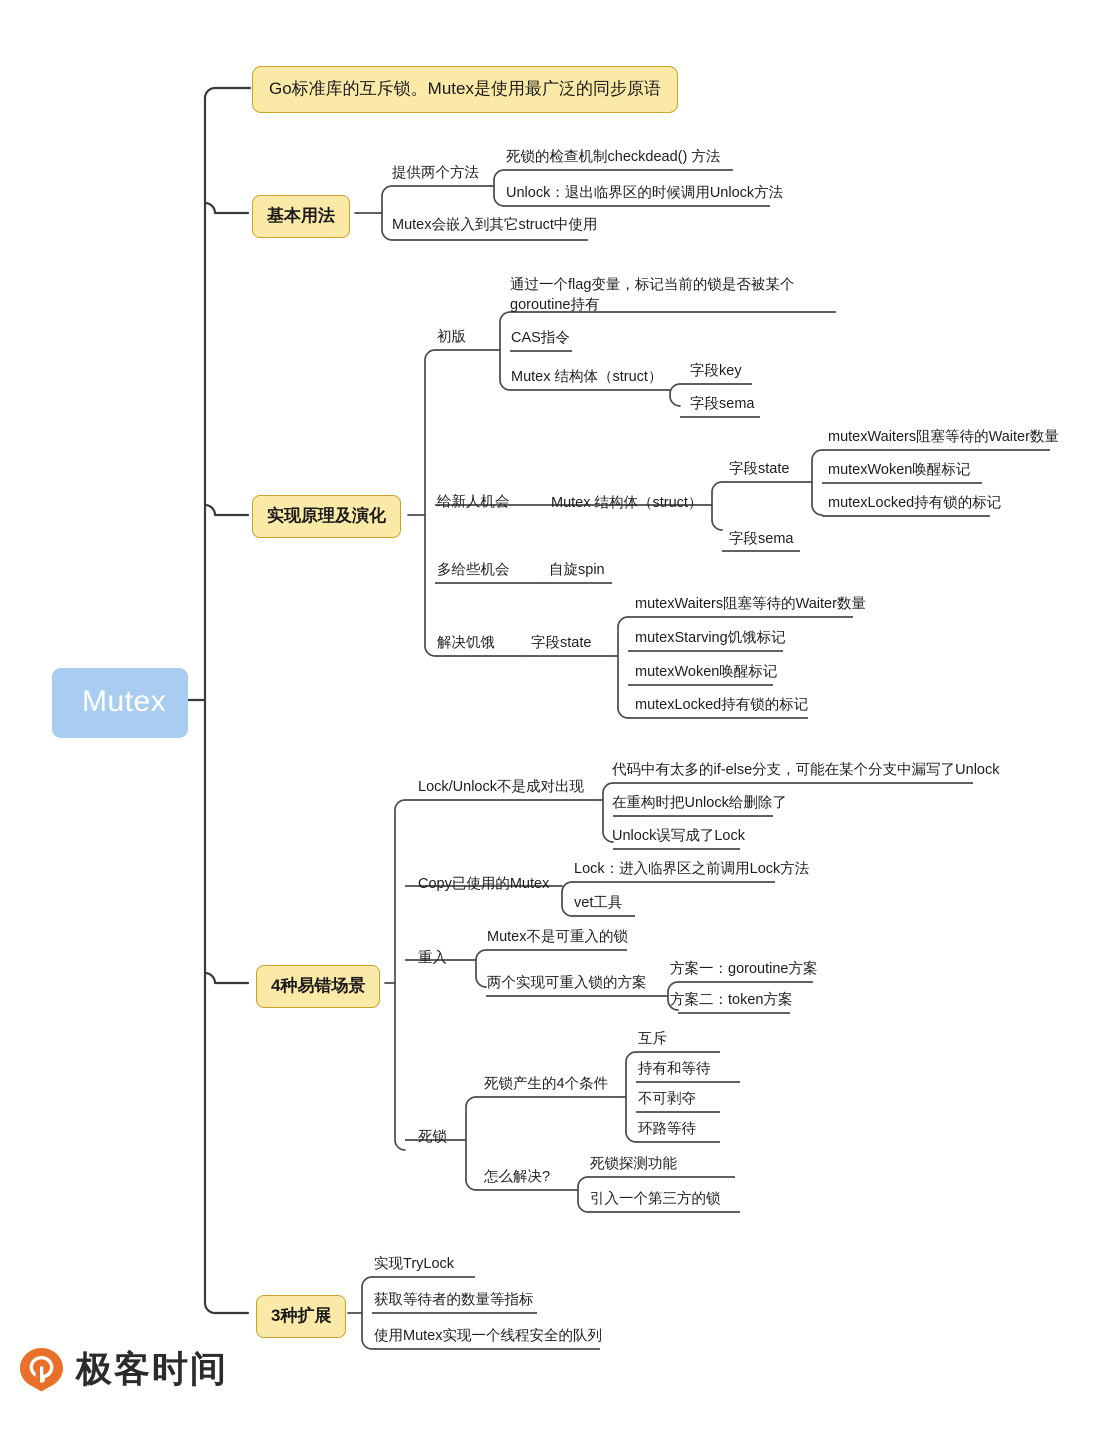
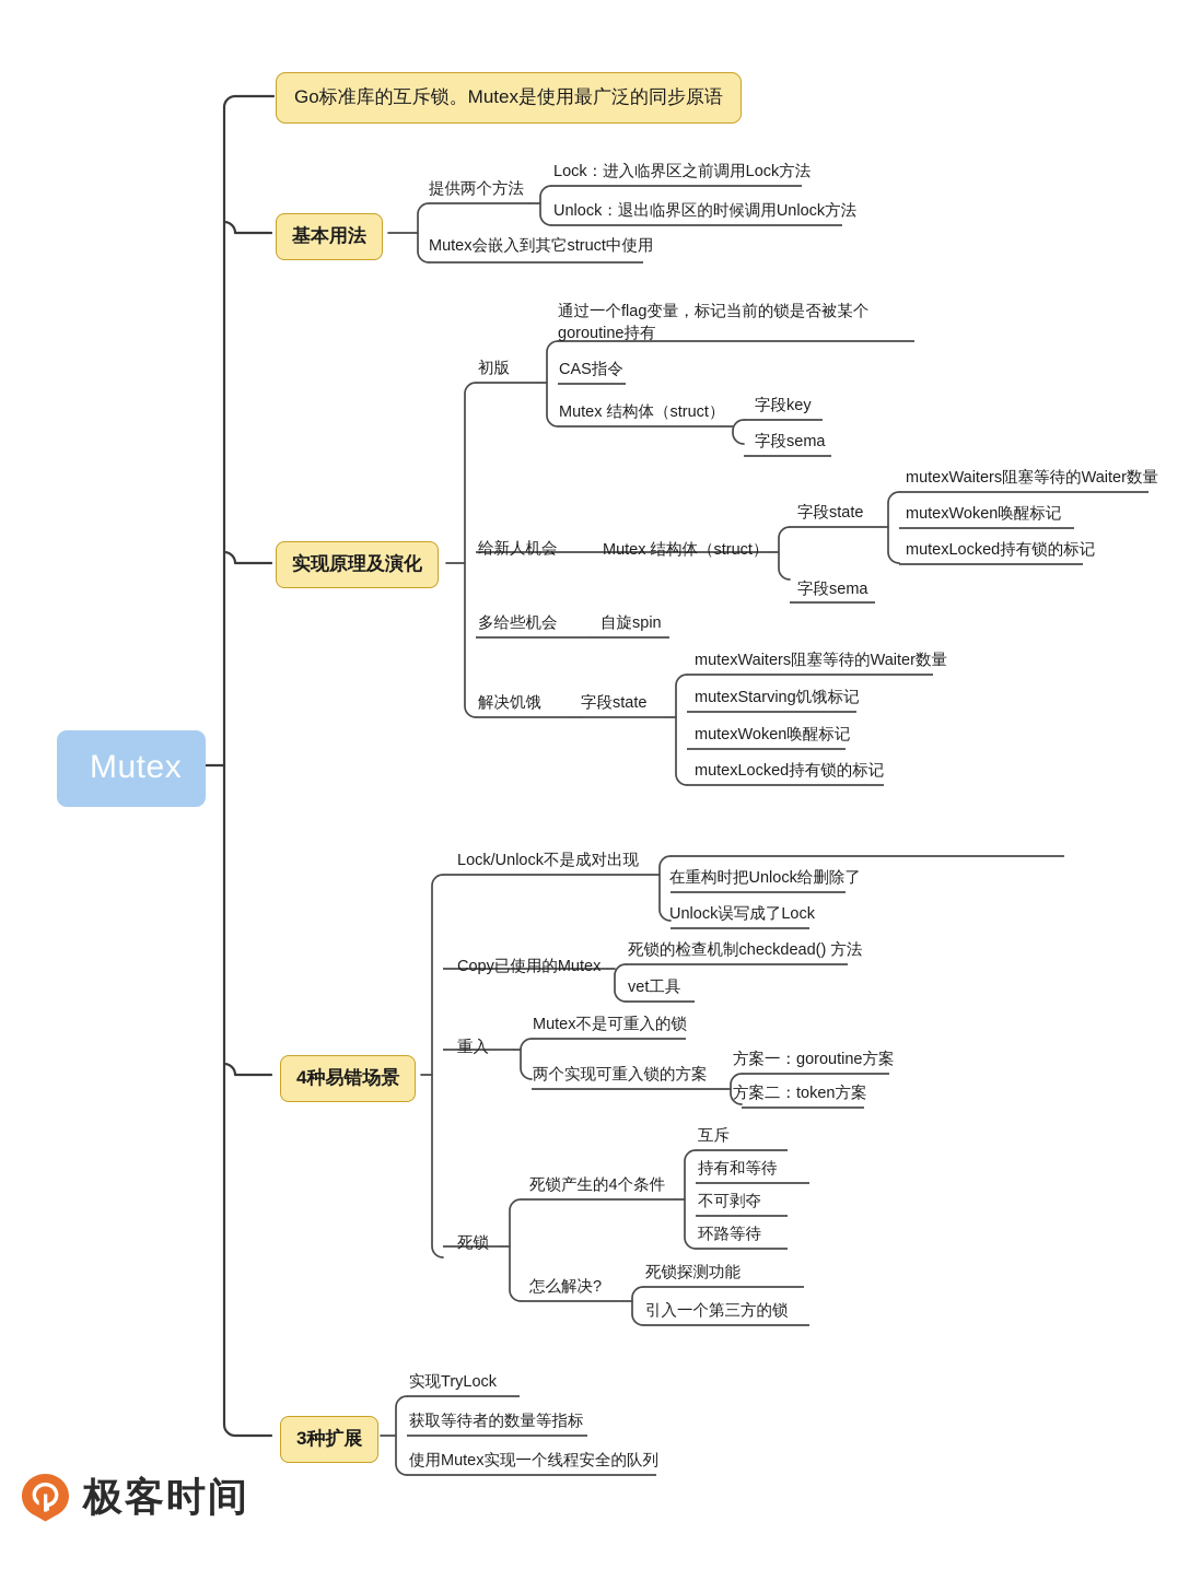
  Mutex
  Go标准库的互斥锁。Mutex是使用最广泛的同步原语
  基本用法
  提供两个方法
- 死锁的检查机制checkdead() 方法
+ Lock：进入临界区之前调用Lock方法
  Unlock：退出临界区的时候调用Unlock方法
  Mutex会嵌入到其它struct中使用
  实现原理及演化
  初版
  通过一个flag变量，标记当前的锁是否被某个goroutine持有
  CAS指令
  Mutex 结构体（struct）
  字段key
  字段sema
  给新人机会
  Mutex 结构体（struct）
  字段state
  字段sema
  mutexWaiters阻塞等待的Waiter数量
  mutexWoken唤醒标记
  mutexLocked持有锁的标记
  多给些机会
  自旋spin
  解决饥饿
  字段state
  mutexWaiters阻塞等待的Waiter数量
  mutexStarving饥饿标记
  mutexWoken唤醒标记
  mutexLocked持有锁的标记
  4种易错场景
  Lock/Unlock不是成对出现
- 代码中有太多的if-else分支，可能在某个分支中漏写了Unlock
  在重构时把Unlock给删除了
  Unlock误写成了Lock
  Copy已使用的Mutex
- Lock：进入临界区之前调用Lock方法
+ 死锁的检查机制checkdead() 方法
  vet工具
  重入
  Mutex不是可重入的锁
  两个实现可重入锁的方案
  方案一：goroutine方案
  方案二：token方案
  死锁
  死锁产生的4个条件
  互斥
  持有和等待
  不可剥夺
  环路等待
  怎么解决?
  死锁探测功能
  引入一个第三方的锁
  3种扩展
  实现TryLock
  获取等待者的数量等指标
  使用Mutex实现一个线程安全的队列
  极客时间
